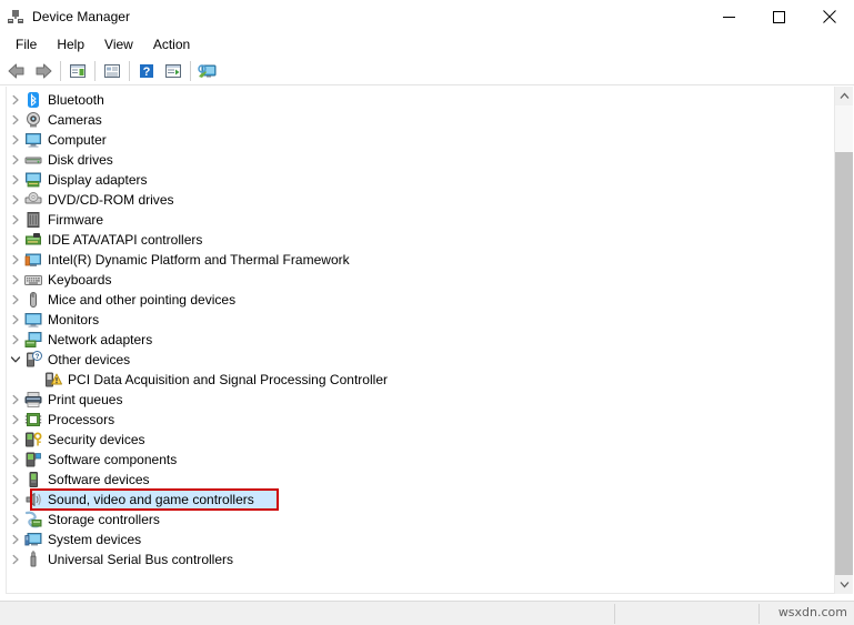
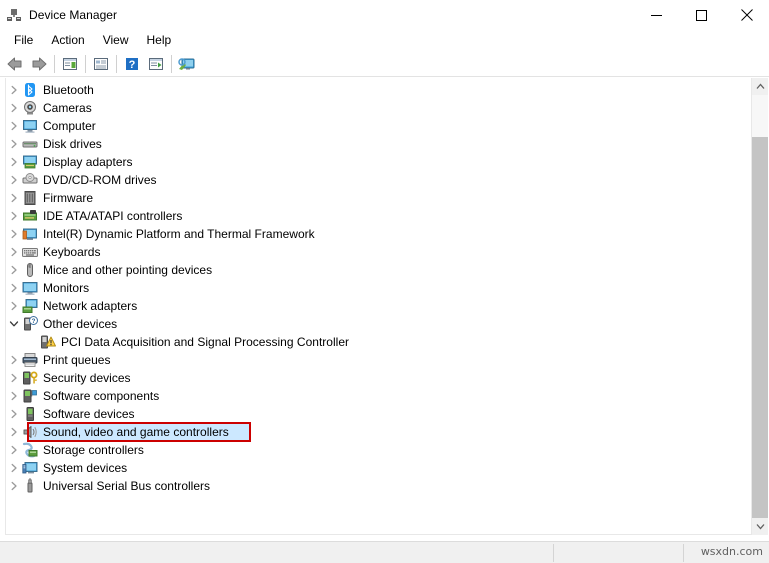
  Device Manager
  File
- Help
+ Action
  View
- Action
+ Help
  ?
  Bluetooth
  Cameras
  Computer
  Disk drives
  Display adapters
  DVD/CD-ROM drives
  Firmware
  IDE ATA/ATAPI controllers
  Intel(R) Dynamic Platform and Thermal Framework
  Keyboards
  Mice and other pointing devices
  Monitors
  Network adapters
  Other devices
  PCI Data Acquisition and Signal Processing Controller
  Print queues
- Processors
  Security devices
  Software components
  Software devices
  Sound, video and game controllers
  Storage controllers
  System devices
  Universal Serial Bus controllers
  wsxdn.com
